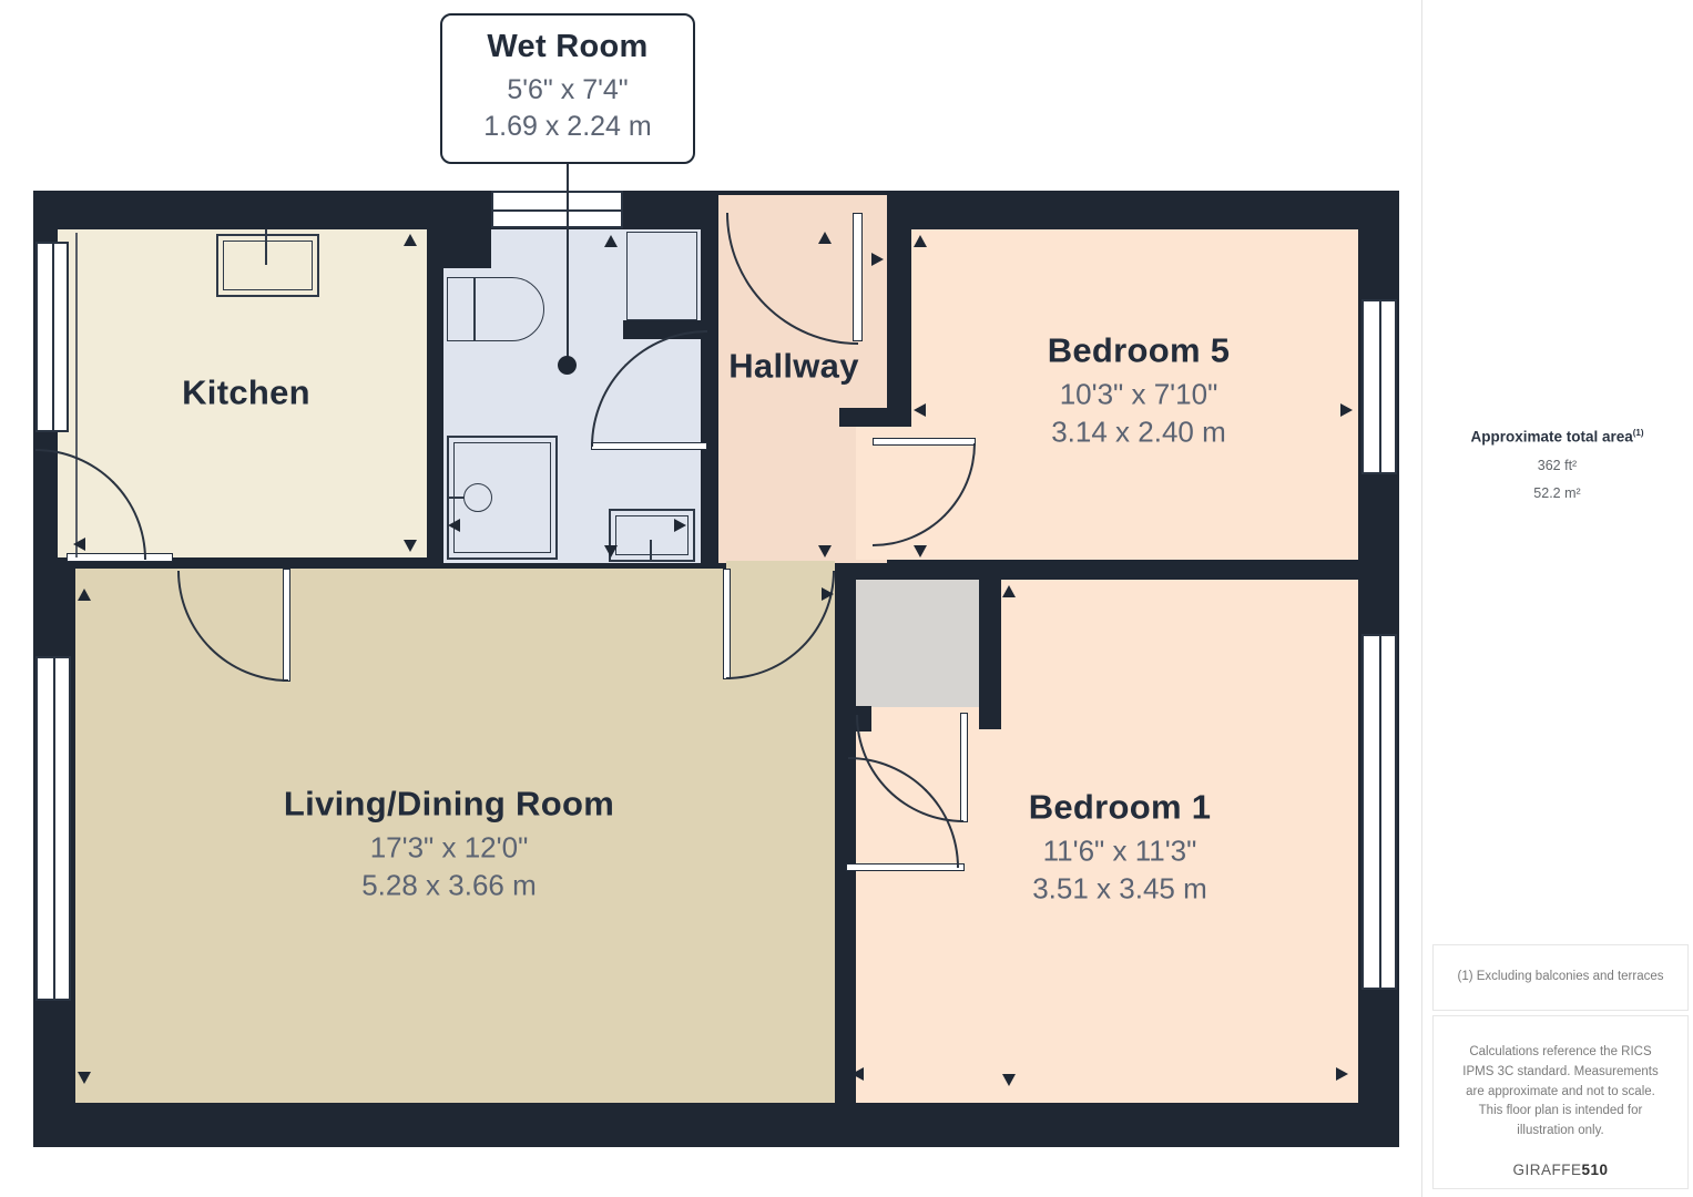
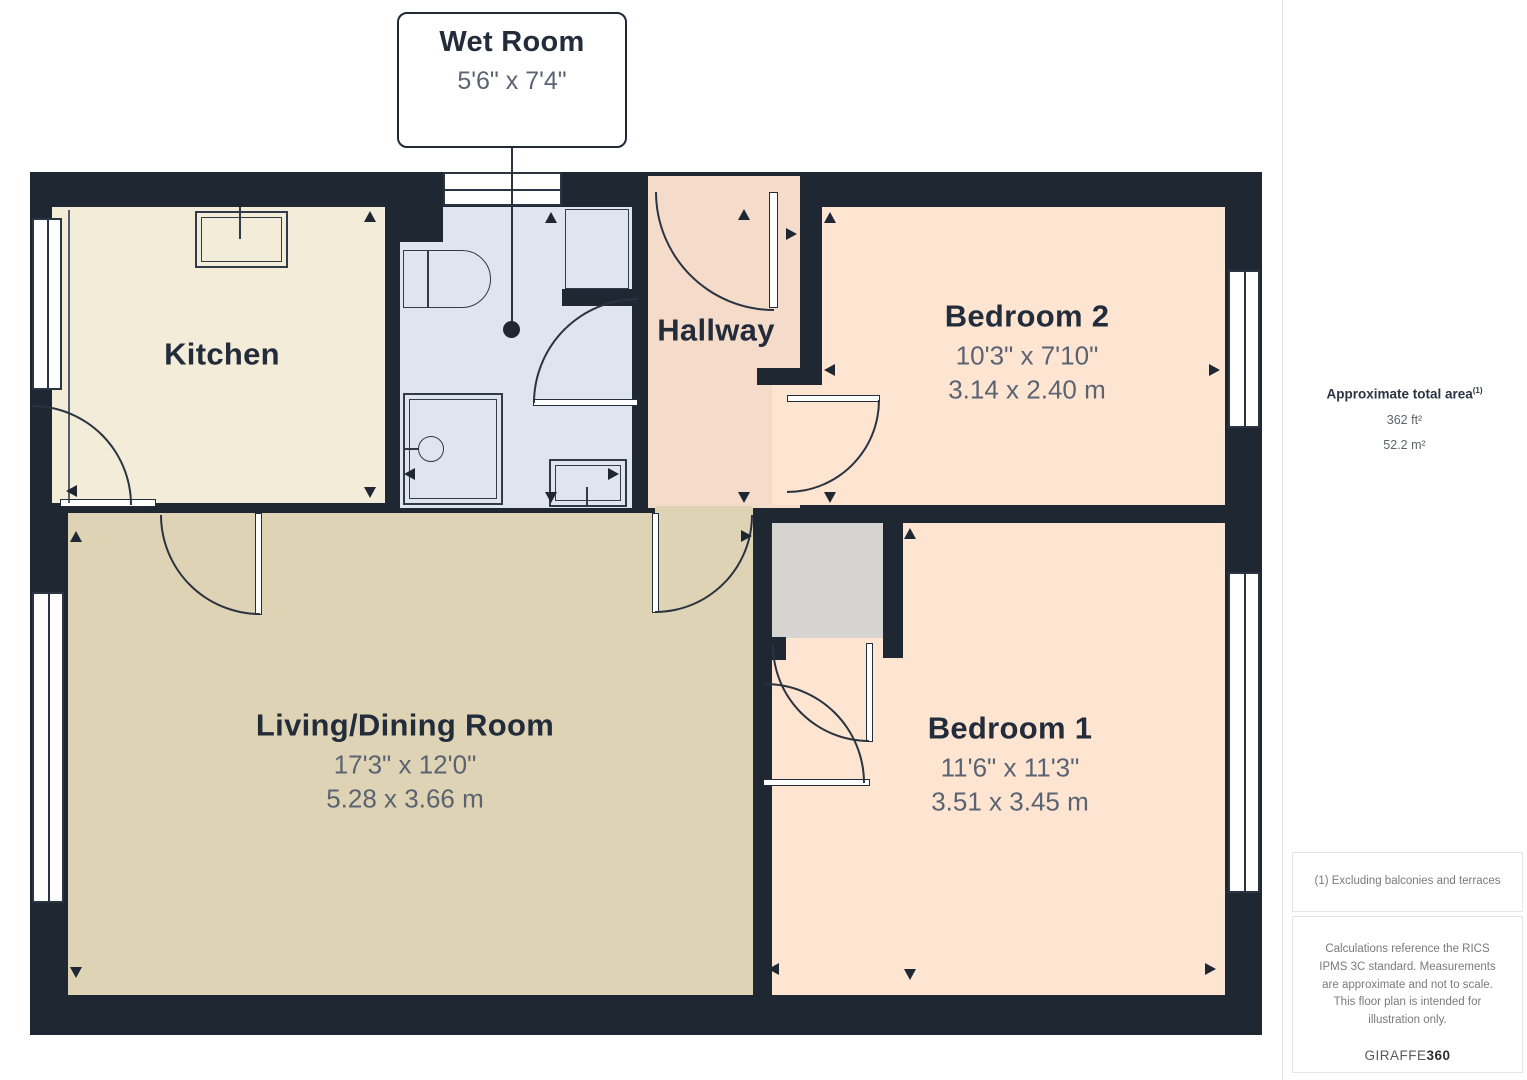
  Kitchen
  Hallway
- Bedroom 5
+ Bedroom 2
  10'3" x 7'10"
  3.14 x 2.40 m
  Living/Dining Room
  17'3" x 12'0"
  5.28 x 3.66 m
  Bedroom 1
  11'6" x 11'3"
  3.51 x 3.45 m
  Wet Room
  5'6" x 7'4"
- 1.69 x 2.24 m
  Approximate total area(1)
  362 ft²
  52.2 m²
  (1) Excluding balconies and terraces
  Calculations reference the RICS IPMS 3C standard. Measurements are approximate and not to scale. This floor plan is intended for illustration only.
- GIRAFFE510
+ GIRAFFE360
